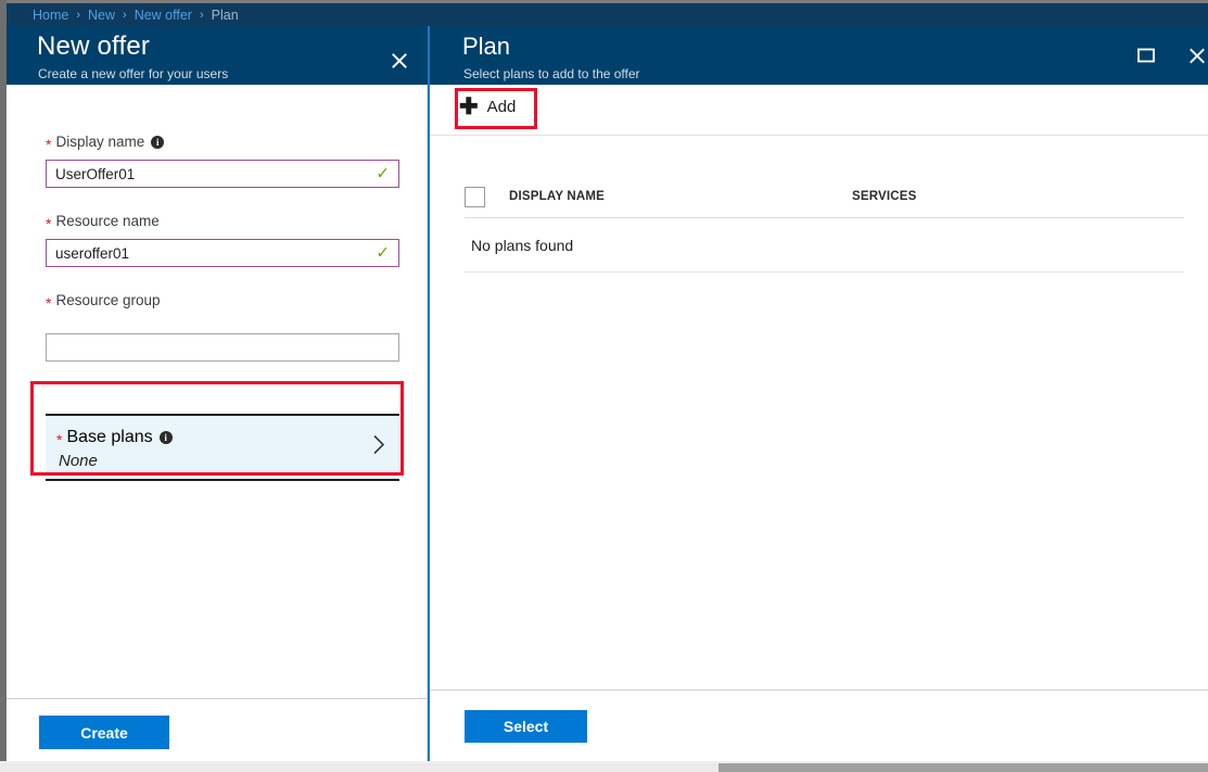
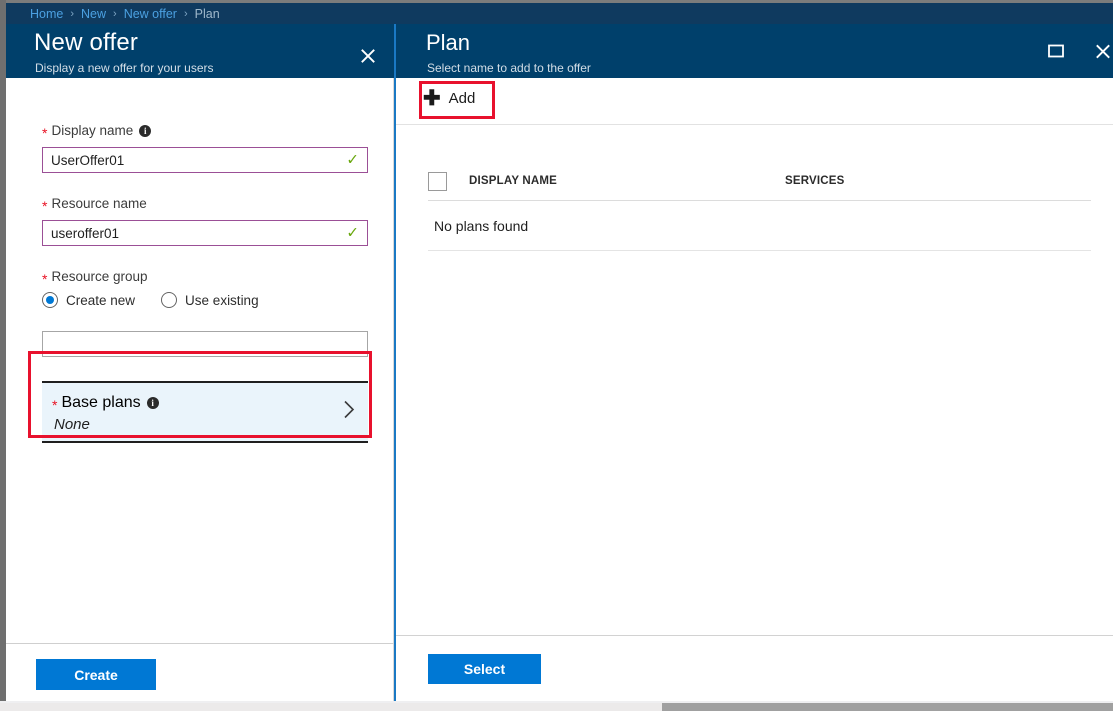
  Home
  ›
  New
  ›
  New offer
  ›
  Plan
  New offer
- Create a new offer for your users
+ Display a new offer for your users
  *
  Display name
  i
  UserOffer01
  ✓
  *
  Resource name
  useroffer01
  ✓
  *
  Resource group
+ Create new
+ Use existing
  *
  Base plans
  i
  None
  Create
  Plan
- Select plans to add to the offer
+ Select name to add to the offer
  ✚
  Add
  DISPLAY NAME
  SERVICES
  No plans found
  Select
